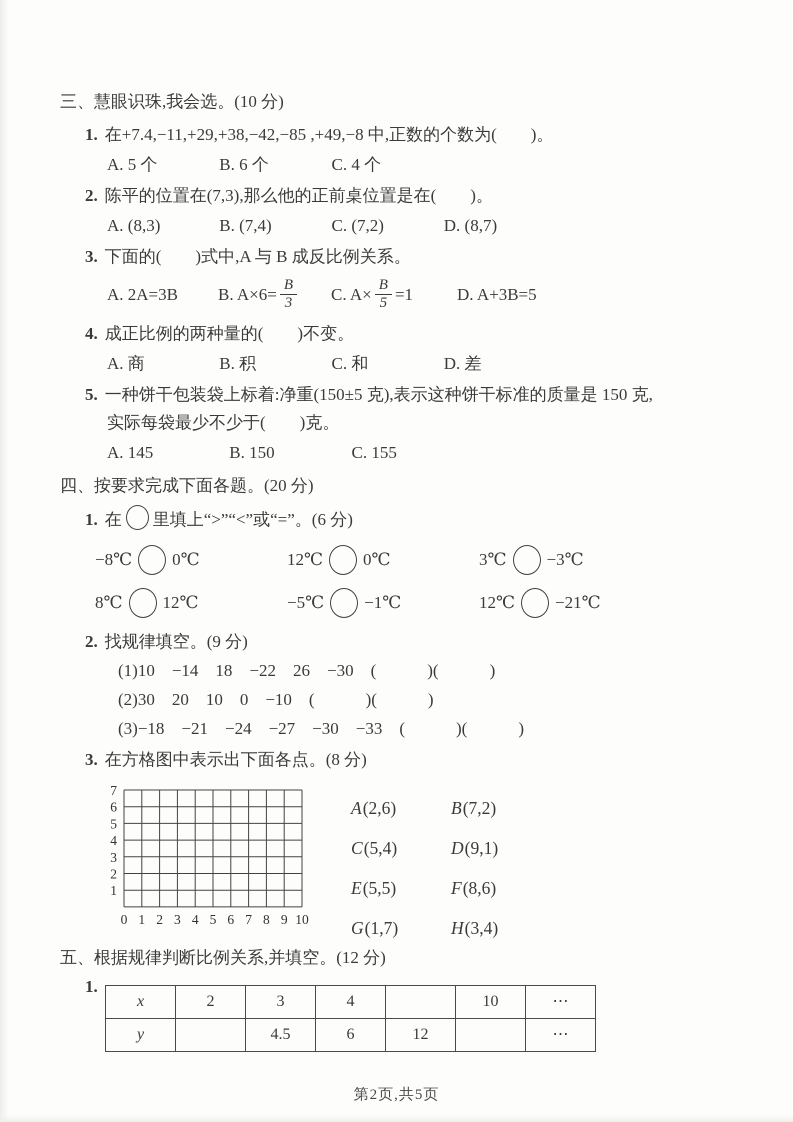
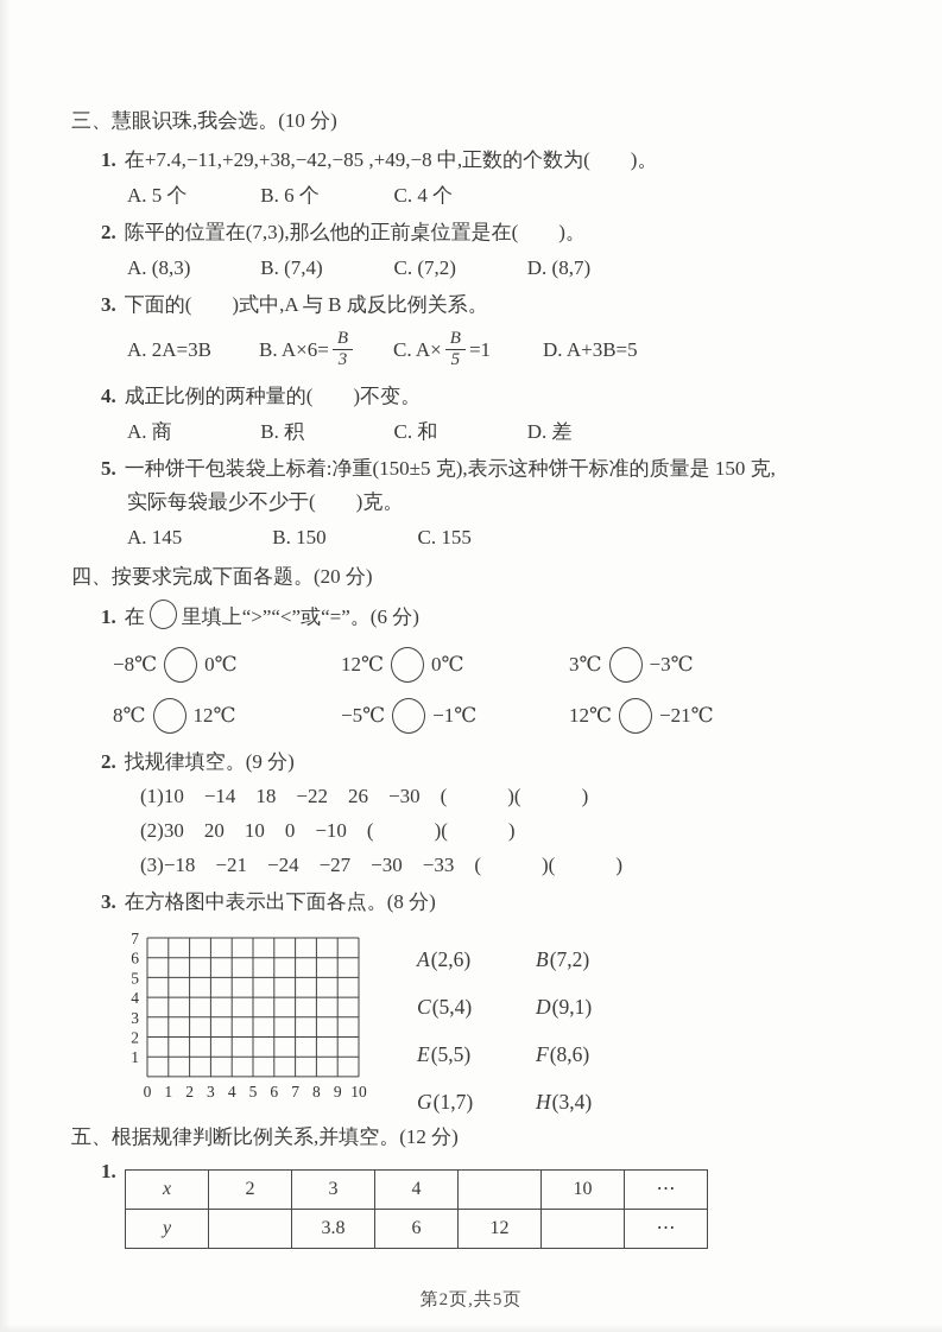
  三、慧眼识珠,我会选。(10 分)
  1. 在+7.4,−11,+29,+38,−42,−85 ,+49,−8 中,正数的个数为( )。
  A. 5 个 B. 6 个 C. 4 个
  2. 陈平的位置在(7,3),那么他的正前桌位置是在( )。
  A. (8,3) B. (7,4) C. (7,2) D. (8,7)
  3. 下面的( )式中,A 与 B 成反比例关系。
  A. 2A=3B
  B. A×6=
  B
  3
  C. A×
  B
  5
  =1
  D. A+3B=5
  4. 成正比例的两种量的( )不变。
  A. 商 B. 积 C. 和 D. 差
  5. 一种饼干包装袋上标着:净重(150±5 克),表示这种饼干标准的质量是 150 克,
  实际每袋最少不少于( )克。
  A. 145 B. 150 C. 155
  四、按要求完成下面各题。(20 分)
  1. 在 里填上“>”“<”或“=”。(6 分)
  −8℃
  0℃
  12℃
  0℃
  3℃
  −3℃
  8℃
  12℃
  −5℃
  −1℃
  12℃
  −21℃
  2. 找规律填空。(9 分)
  (1)10 −14 18 −22 26 −30 ( )( )
  (2)30 20 10 0 −10 ( )( )
  (3)−18 −21 −24 −27 −30 −33 ( )( )
  3. 在方格图中表示出下面各点。(8 分)
  0
  1
  2
  3
  4
  5
  6
  7
  8
  9
  10
  7
  6
  5
  4
  3
  2
  1
  A(2,6)
  B(7,2)
  C(5,4)
  D(9,1)
  E(5,5)
  F(8,6)
  G(1,7)
  H(3,4)
  五、根据规律判断比例关系,并填空。(12 分)
  1.
  x	2	3	4		10	⋯
- y		4.5	6	12		⋯
+ y		3.8	6	12		⋯
  第2页,共5页
